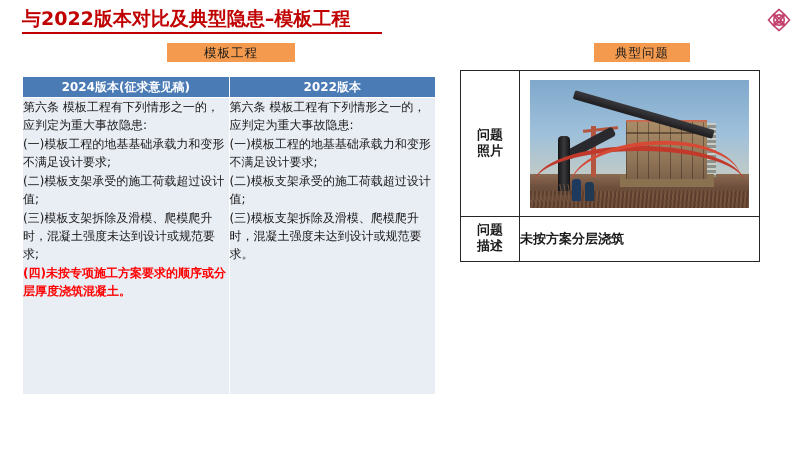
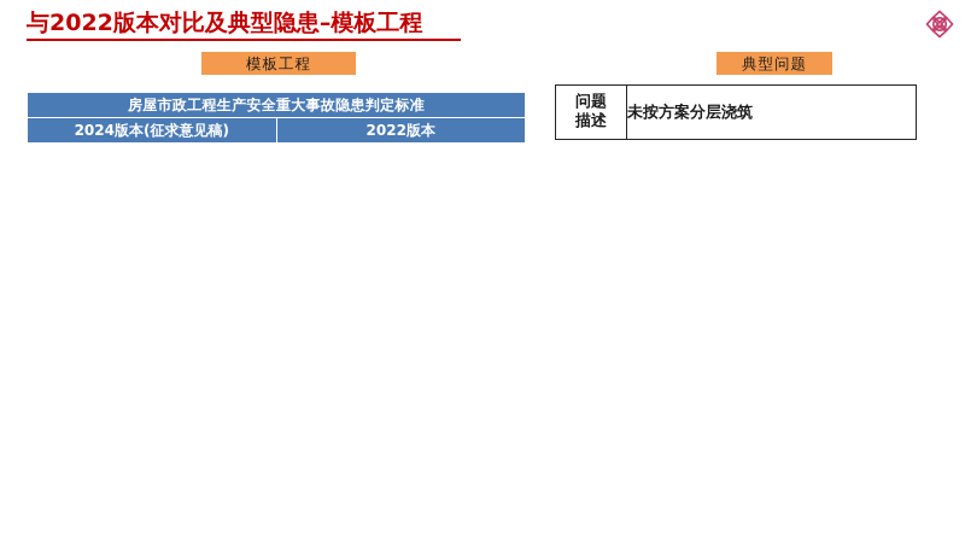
  与2022版本对比及典型隐患–模板工程
  G
  模板工程
  典型问题
+ 房屋市政工程生产安全重大事故隐患判定标准
  2024版本(征求意见稿)	2022版本
- 第六条 模板工程有下列情形之一的，应判定为重大事故隐患: (一)模板工程的地基基础承载力和变形不满足设计要求; (二)模板支架承受的施工荷载超过设计值; (三)模板支架拆除及滑模、爬模爬升时，混凝土强度未达到设计或规范要求; (四)未按专项施工方案要求的顺序或分层厚度浇筑混凝土。	第六条 模板工程有下列情形之一的，应判定为重大事故隐患: (一)模板工程的地基基础承载力和变形不满足设计要求; (二)模板支架承受的施工荷载超过设计值; (三)模板支架拆除及滑模、爬模爬升时，混凝土强度未达到设计或规范要求。
- 问题 照片
  问题 描述	未按方案分层浇筑
